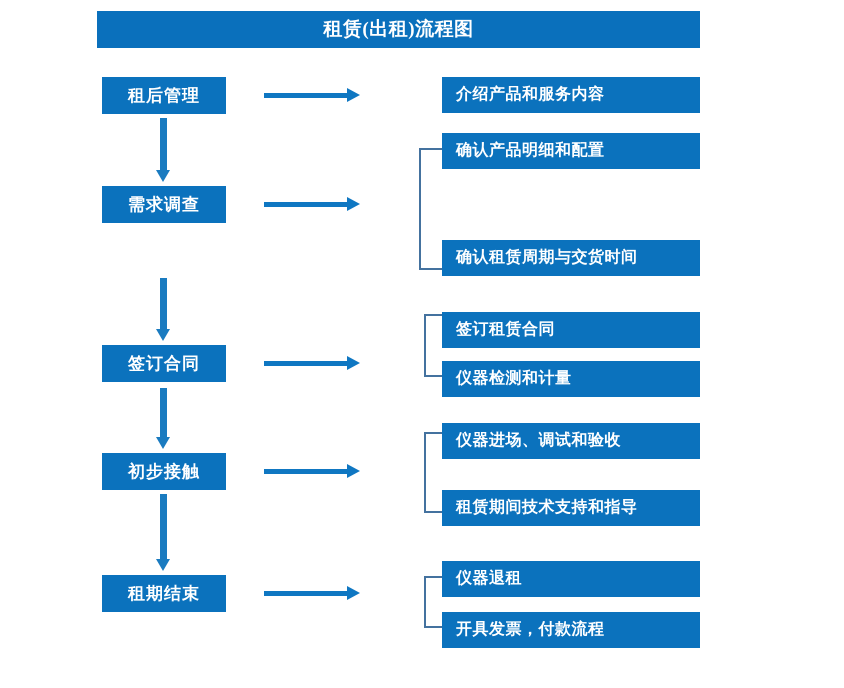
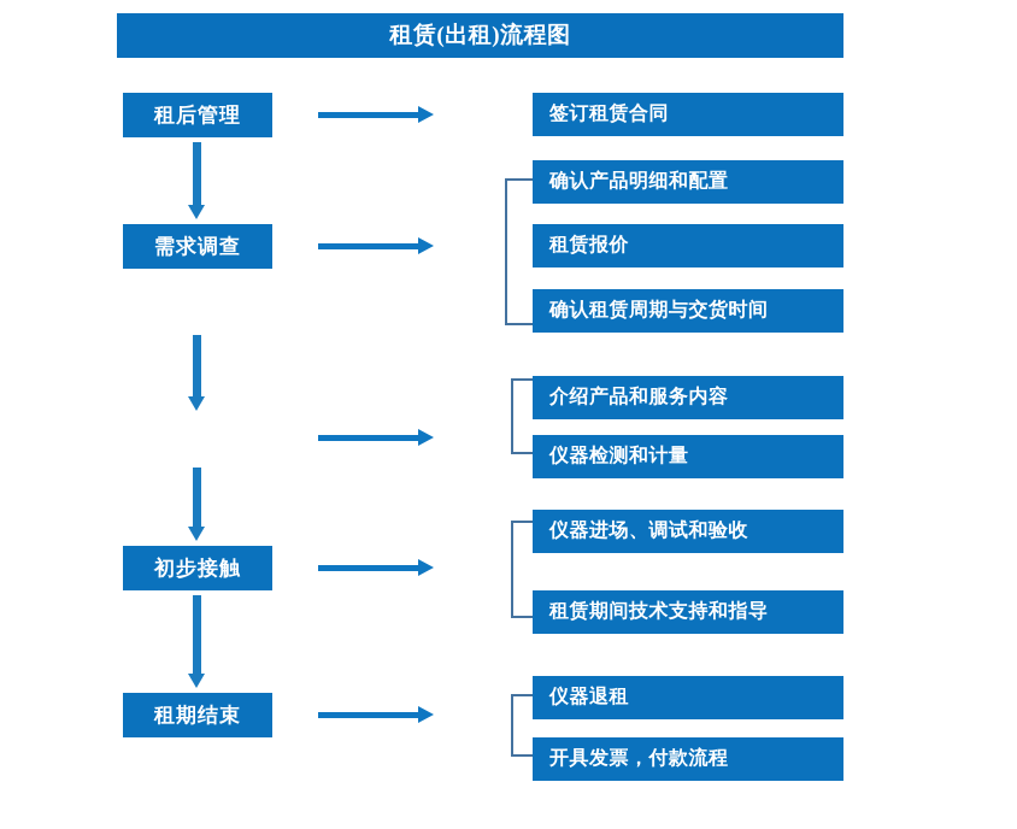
  租赁(出租)流程图
  租后管理
  需求调查
- 签订合同
  初步接触
  租期结束
- 介绍产品和服务内容
+ 签订租赁合同
  确认产品明细和配置
+ 租赁报价
  确认租赁周期与交货时间
- 签订租赁合同
+ 介绍产品和服务内容
  仪器检测和计量
  仪器进场、调试和验收
  租赁期间技术支持和指导
  仪器退租
  开具发票，付款流程
